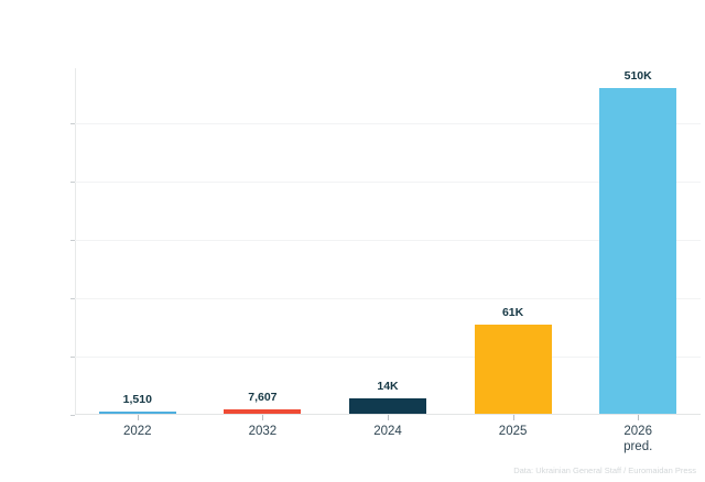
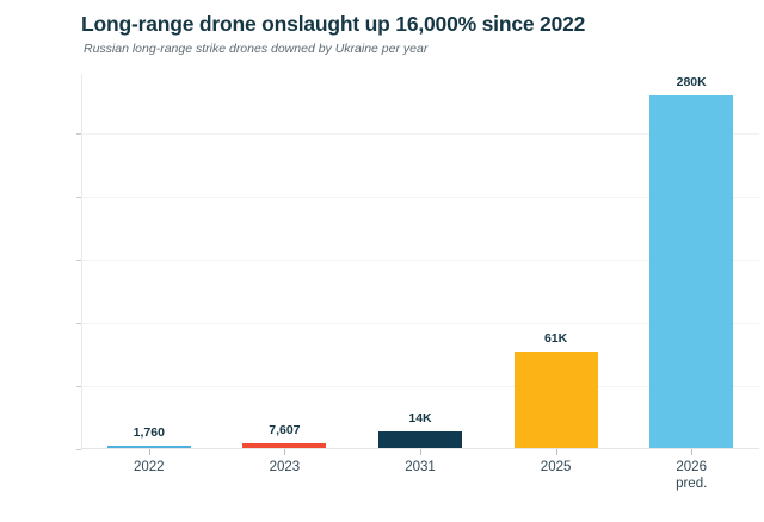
+ Long-range drone onslaught up 16,000% since 2022
+ Russian long-range strike drones downed by Ukraine per year
- 1,510
+ 1,760
  2022
  7,607
- 2032
+ 2023
  14K
- 2024
+ 2031
  61K
  2025
- 510K
+ 280K
  2026
  pred.
- Data: Ukrainian General Staff / Euromaidan Press
